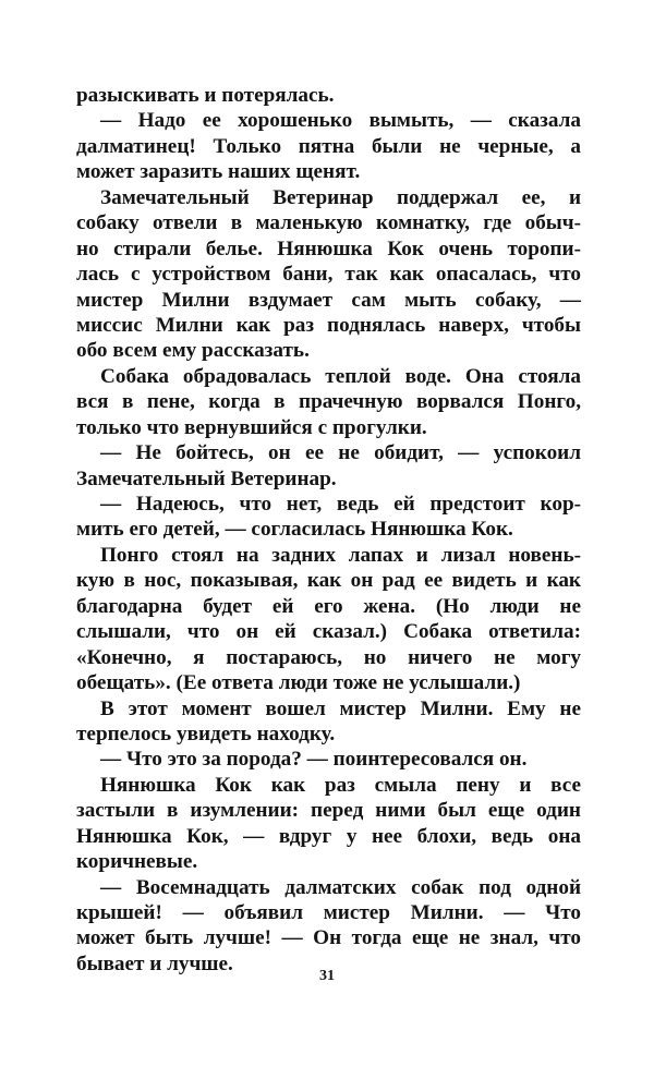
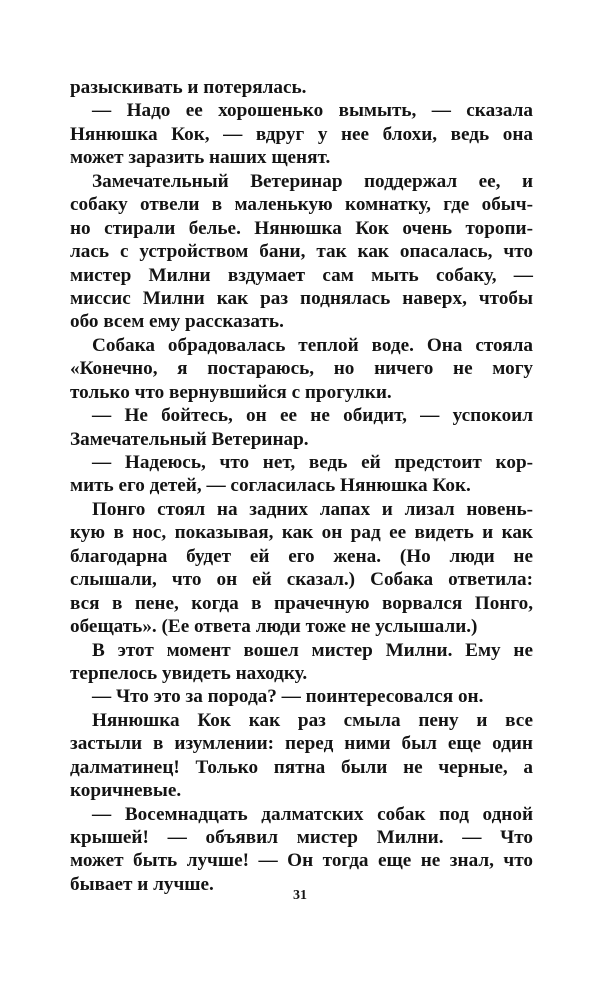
  разыскивать и потерялась.
  — Надо ее хорошенько вымыть, — сказала
- далматинец! Только пятна были не черные, а
+ Нянюшка Кок, — вдруг у нее блохи, ведь она
  может заразить наших щенят.
  Замечательный Ветеринар поддержал ее, и
  собаку отвели в маленькую комнатку, где обыч-
  но стирали белье. Нянюшка Кок очень торопи-
  лась с устройством бани, так как опасалась, что
  мистер Милни вздумает сам мыть собаку, —
  миссис Милни как раз поднялась наверх, чтобы
  обо всем ему рассказать.
  Собака обрадовалась теплой воде. Она стояла
- вся в пене, когда в прачечную ворвался Понго,
+ «Конечно, я постараюсь, но ничего не могу
  только что вернувшийся с прогулки.
  — Не бойтесь, он ее не обидит, — успокоил
  Замечательный Ветеринар.
  — Надеюсь, что нет, ведь ей предстоит кор-
  мить его детей, — согласилась Нянюшка Кок.
  Понго стоял на задних лапах и лизал новень-
  кую в нос, показывая, как он рад ее видеть и как
  благодарна будет ей его жена. (Но люди не
  слышали, что он ей сказал.) Собака ответила:
- «Конечно, я постараюсь, но ничего не могу
+ вся в пене, когда в прачечную ворвался Понго,
  обещать». (Ее ответа люди тоже не услышали.)
  В этот момент вошел мистер Милни. Ему не
  терпелось увидеть находку.
  — Что это за порода? — поинтересовался он.
  Нянюшка Кок как раз смыла пену и все
  застыли в изумлении: перед ними был еще один
- Нянюшка Кок, — вдруг у нее блохи, ведь она
+ далматинец! Только пятна были не черные, а
  коричневые.
  — Восемнадцать далматских собак под одной
  крышей! — объявил мистер Милни. — Что
  может быть лучше! — Он тогда еще не знал, что
  бывает и лучше.
  31
